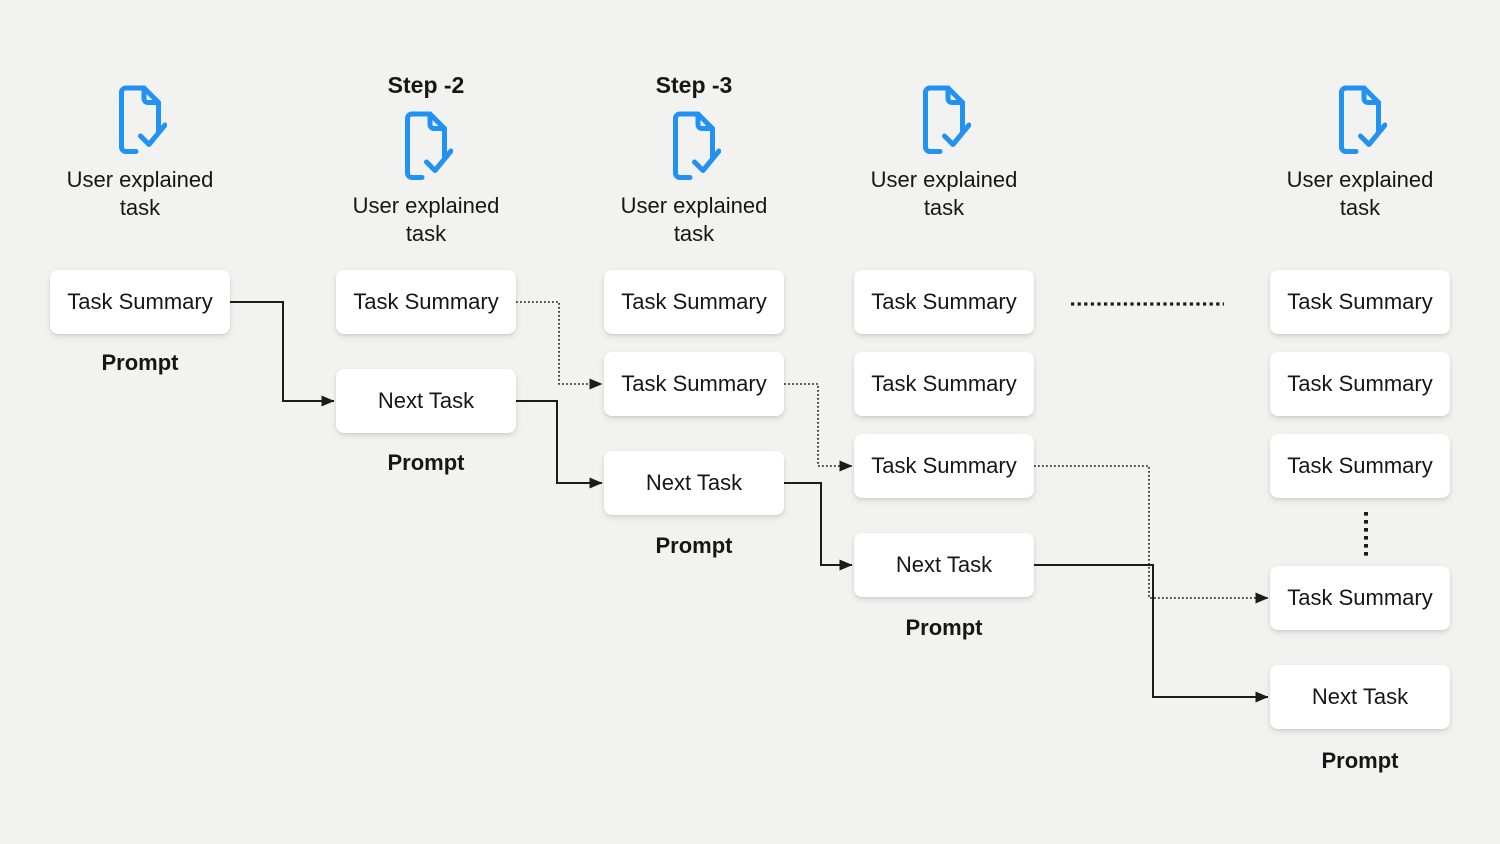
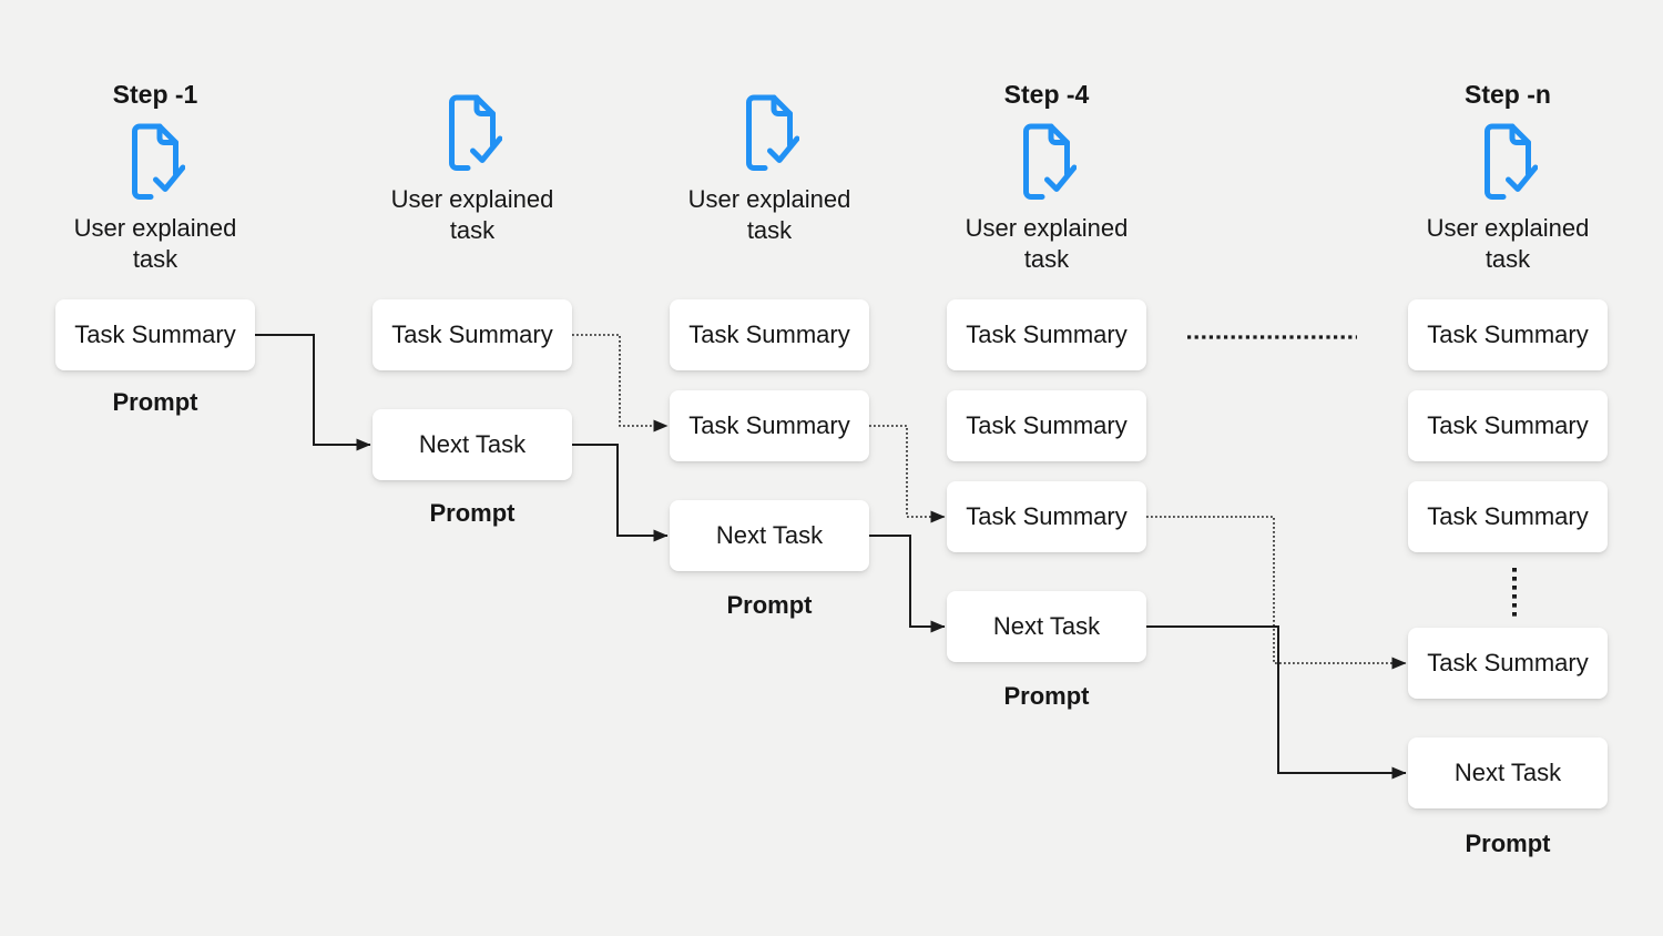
+ Step -1
  User explained task
- Step -2
  User explained task
- Step -3
  User explained task
+ Step -4
  User explained task
+ Step -n
  User explained task
  Task Summary
  Prompt
  Task Summary
  Next Task
  Prompt
  Task Summary
  Task Summary
  Next Task
  Prompt
  Task Summary
  Task Summary
  Task Summary
  Next Task
  Prompt
  Task Summary
  Task Summary
  Task Summary
  Task Summary
  Next Task
  Prompt
